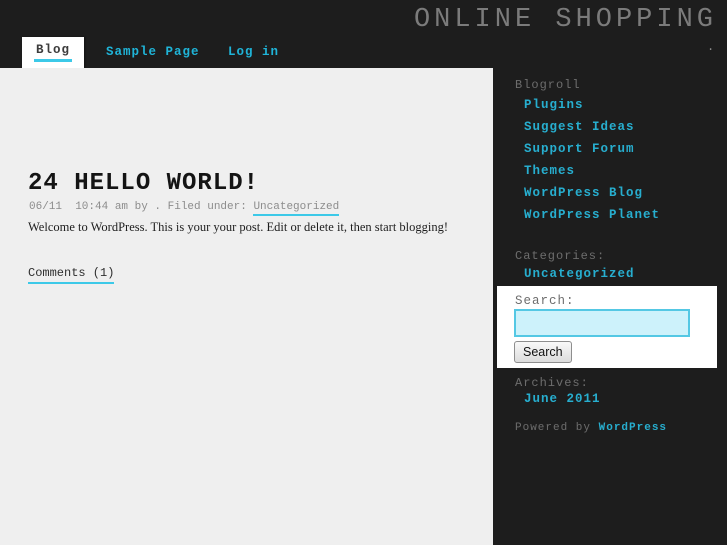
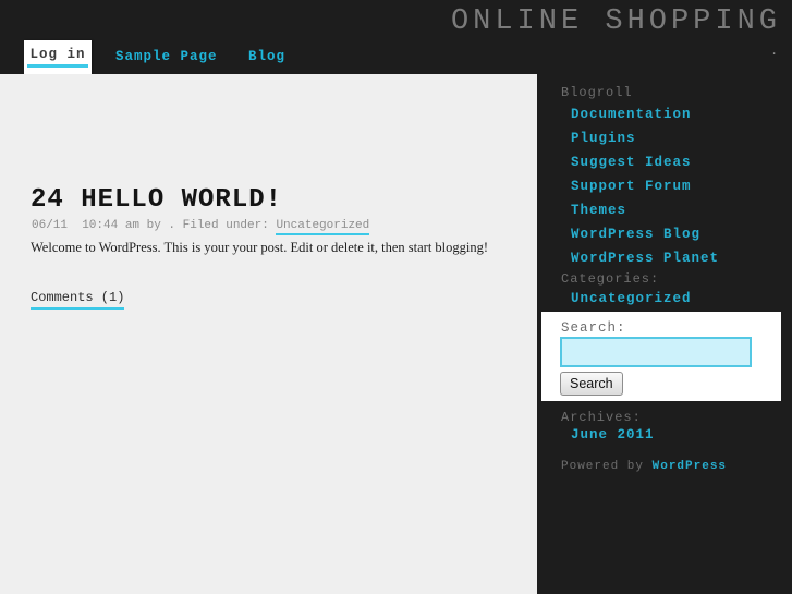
  ONLINE SHOPPING
  .
- Blog
+ Log in
  Sample Page
- Log in
+ Blog
  24 HELLO WORLD!
  06/11 10:44 am by . Filed under: Uncategorized
  Welcome to WordPress. This is your your post. Edit or delete it, then start blogging!
  Comments (1)
  Blogroll
+ Documentation
  Plugins
  Suggest Ideas
  Support Forum
  Themes
  WordPress Blog
  WordPress Planet
  Categories:
  Uncategorized
  Search:
  Search
  Archives:
  June 2011
  Powered by WordPress
